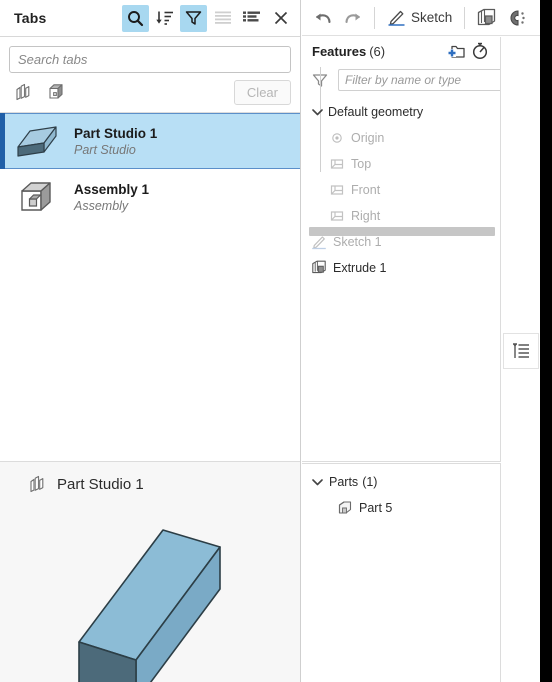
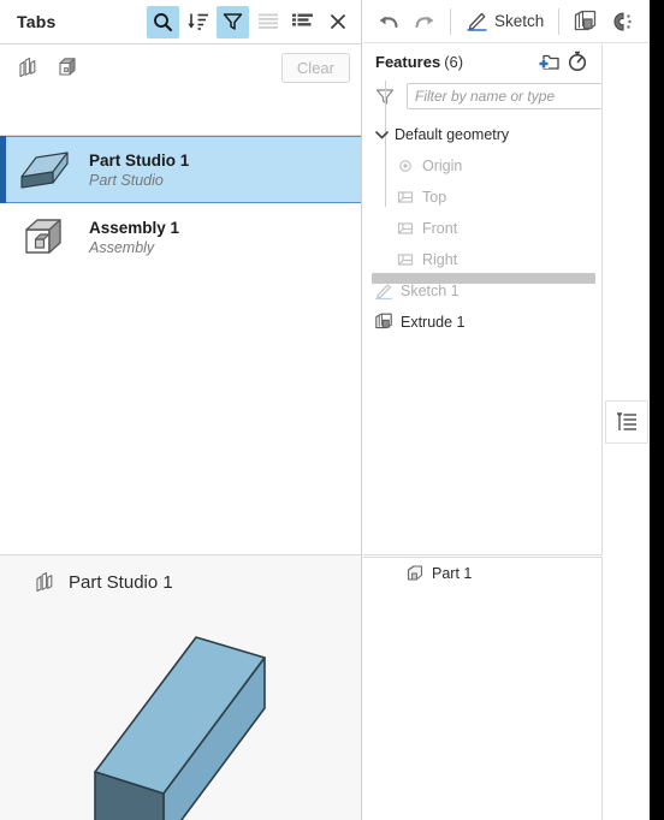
  Tabs
- Search tabs
  Clear
  Part Studio 1
  Part Studio
  Assembly 1
  Assembly
  Part Studio 1
  Sketch
  Features
  (6)
  Filter by name or type
  Default geometry
  Origin
  Top
  Front
  Right
  Sketch 1
  Extrude 1
- Parts
- (1)
- Part 5
+ Part 1
